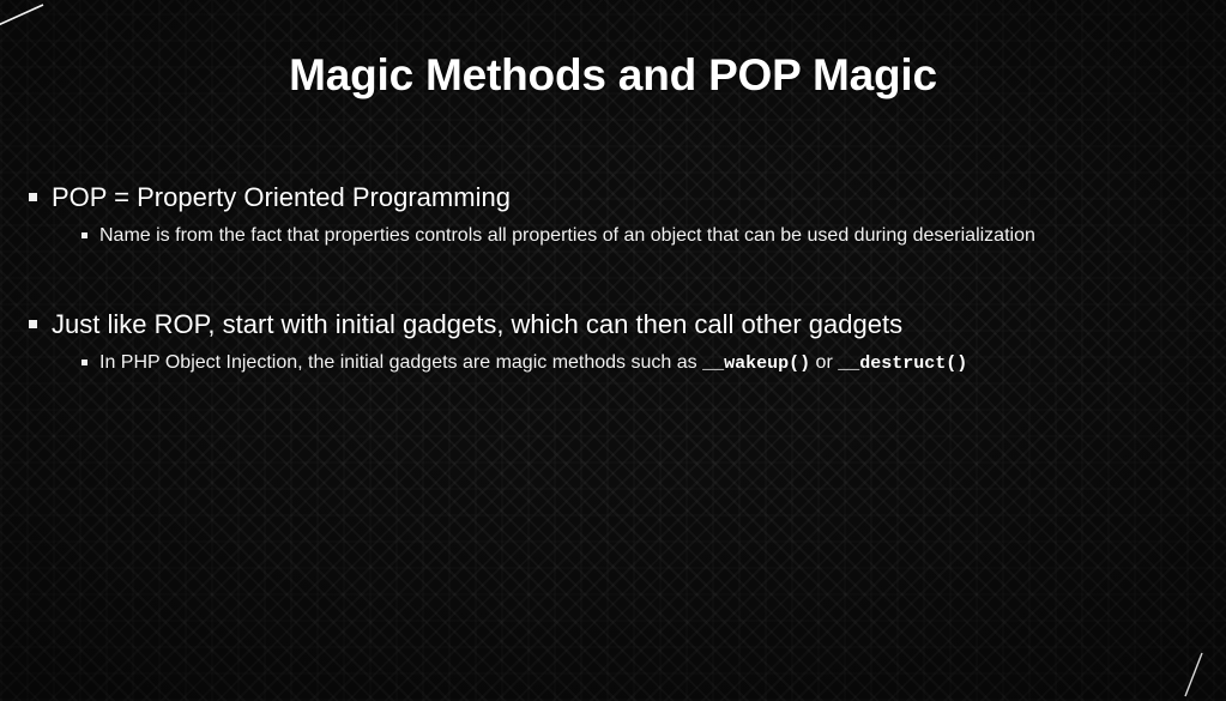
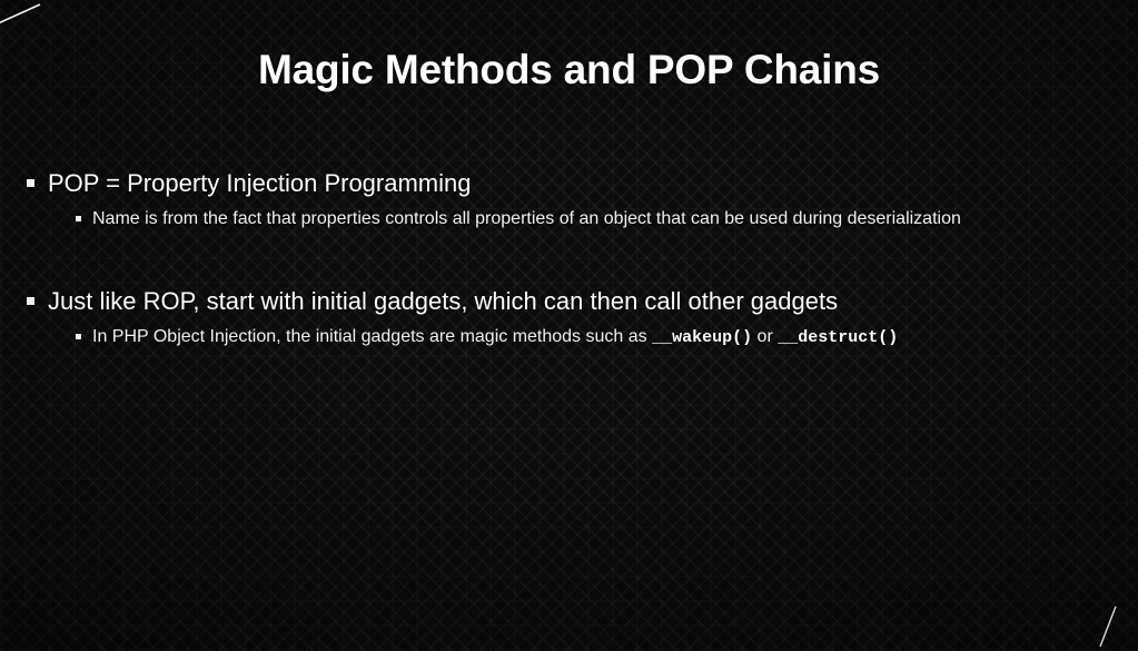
- Magic Methods and POP Magic
+ Magic Methods and POP Chains
- POP = Property Oriented Programming
+ POP = Property Injection Programming
  Name is from the fact that properties controls all properties of an object that can be used during deserialization
  Just like ROP, start with initial gadgets, which can then call other gadgets
  In PHP Object Injection, the initial gadgets are magic methods such as __wakeup() or __destruct()
